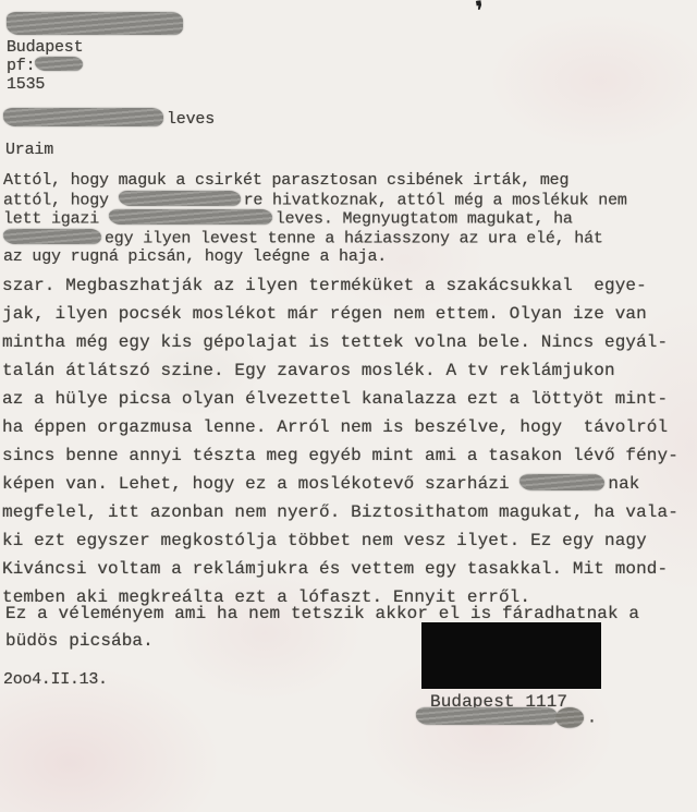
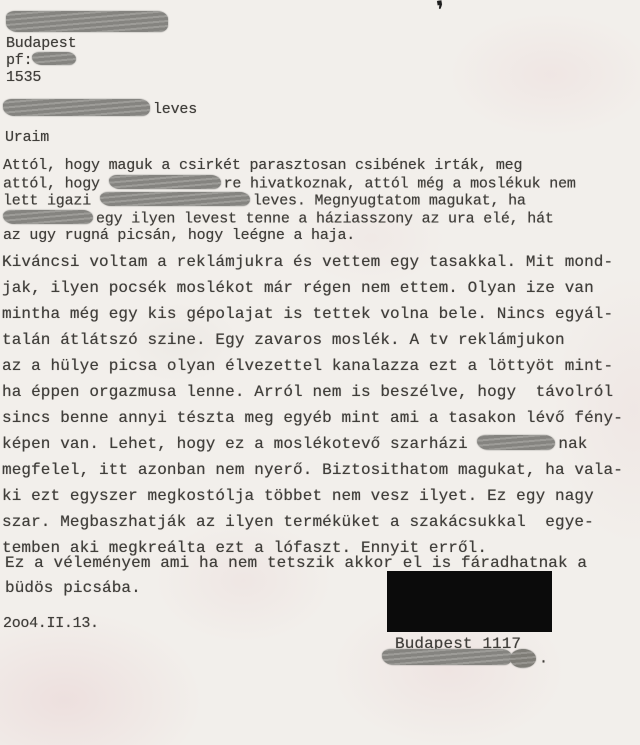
  Budapest
  pf:
  1535
  leves
  Uraim
  Attól, hogy maguk a csirkét parasztosan csibének irták, meg
  attól, hogy re hivatkoznak, attól még a moslékuk nem
  lett igazi leves. Megnyugtatom magukat, ha
  egy ilyen levest tenne a háziasszony az ura elé, hát
  az ugy rugná picsán, hogy leégne a haja.
- szar. Megbaszhatják az ilyen terméküket a szakácsukkal egye-
+ Kiváncsi voltam a reklámjukra és vettem egy tasakkal. Mit mond-
  jak, ilyen pocsék moslékot már régen nem ettem. Olyan ize van
  mintha még egy kis gépolajat is tettek volna bele. Nincs egyál-
  talán átlátszó szine. Egy zavaros moslék. A tv reklámjukon
  az a hülye picsa olyan élvezettel kanalazza ezt a löttyöt mint-
  ha éppen orgazmusa lenne. Arról nem is beszélve, hogy távolról
  sincs benne annyi tészta meg egyéb mint ami a tasakon lévő fény-
  képen van. Lehet, hogy ez a moslékotevő szarházi nak
  megfelel, itt azonban nem nyerő. Biztosithatom magukat, ha vala-
  ki ezt egyszer megkostólja többet nem vesz ilyet. Ez egy nagy
- Kiváncsi voltam a reklámjukra és vettem egy tasakkal. Mit mond-
+ szar. Megbaszhatják az ilyen terméküket a szakácsukkal egye-
  temben aki megkreálta ezt a lófaszt. Ennyit erről.
  Ez a véleményem ami ha nem tetszik akkor el is fáradhatnak a
  büdös picsába.
  2oo4.II.13.
  Budapest 1117
  .
